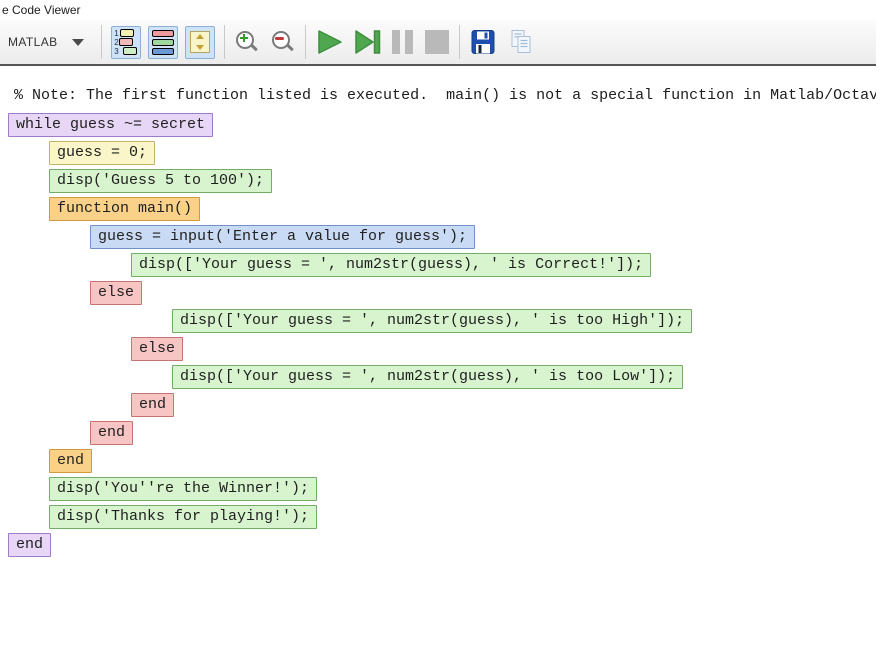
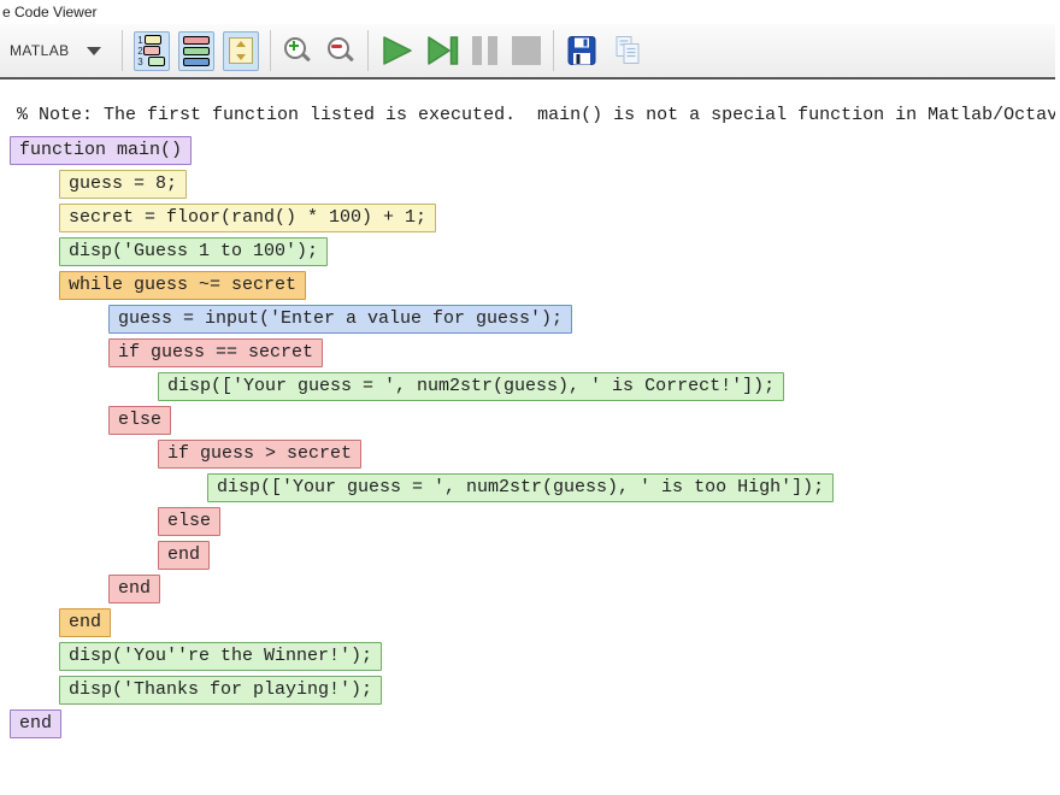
  e Code Viewer
  MATLAB
  1
  2
  3
  % Note: The first function listed is executed. main() is not a special function in Matlab/Octav
- while guess ~= secret
+ function main()
- guess = 0;
+ guess = 8;
+ secret = floor(rand() * 100) + 1;
- disp('Guess 5 to 100');
+ disp('Guess 1 to 100');
- function main()
+ while guess ~= secret
  guess = input('Enter a value for guess');
+ if guess == secret
  disp(['Your guess = ', num2str(guess), ' is Correct!']);
  else
+ if guess > secret
  disp(['Your guess = ', num2str(guess), ' is too High']);
  else
- disp(['Your guess = ', num2str(guess), ' is too Low']);
  end
  end
  end
  disp('You''re the Winner!');
  disp('Thanks for playing!');
  end
